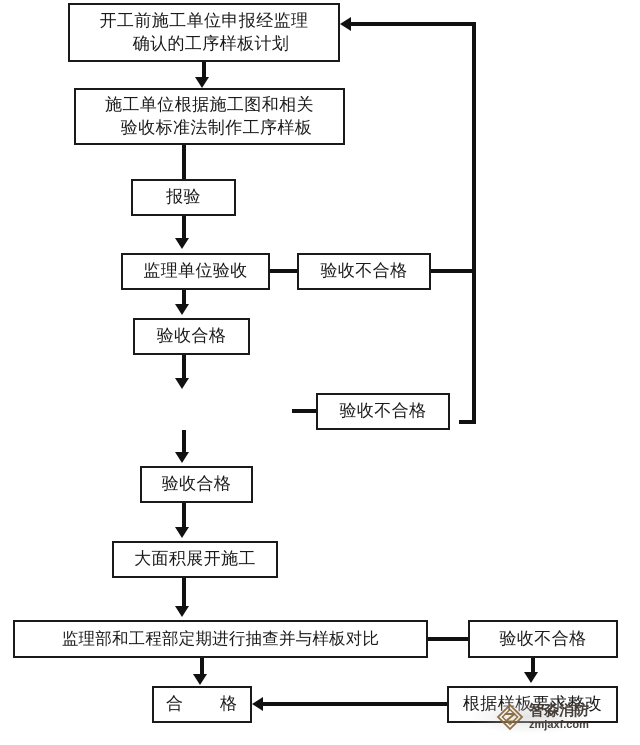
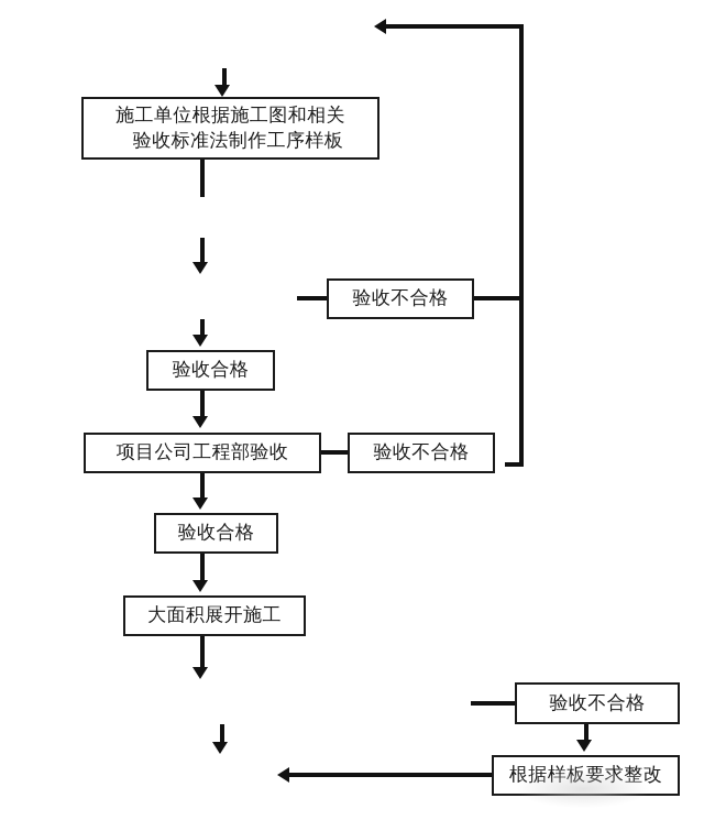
- 开工前施工单位申报经监理
- 确认的工序样板计划
  施工单位根据施工图和相关
  验收标准法制作工序样板
- 报验
- 监理单位验收
  验收不合格
  验收合格
+ 项目公司工程部验收
  验收不合格
  验收合格
  大面积展开施工
- 监理部和工程部定期进行抽查并与样板对比
  验收不合格
- 合 格
- 智淼消防
- zmjaxf.com
